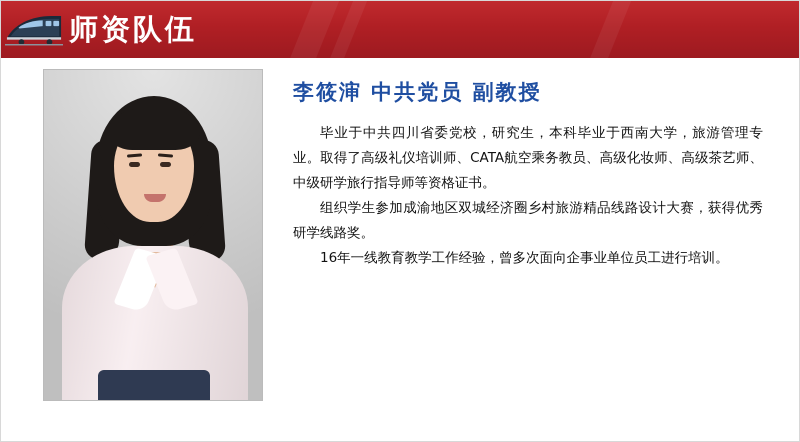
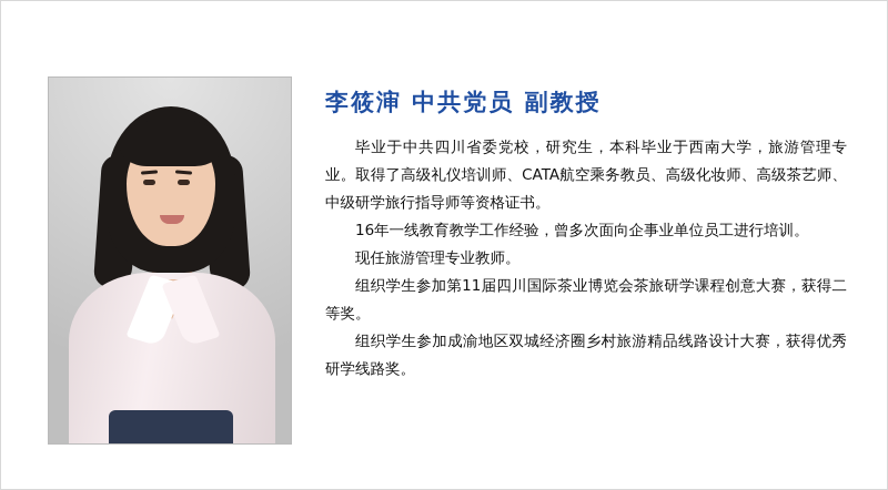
- 师资队伍
  李筱渖 中共党员 副教授
  毕业于中共四川省委党校，研究生，本科毕业于西南大学，旅游管理专业。取得了高级礼仪培训师、CATA航空乘务教员、高级化妆师、高级茶艺师、中级研学旅行指导师等资格证书。
- 组织学生参加成渝地区双城经济圈乡村旅游精品线路设计大赛，获得优秀研学线路奖。
+ 16年一线教育教学工作经验，曾多次面向企事业单位员工进行培训。
+ 现任旅游管理专业教师。
+ 组织学生参加第11届四川国际茶业博览会茶旅研学课程创意大赛，获得二等奖。
- 16年一线教育教学工作经验，曾多次面向企事业单位员工进行培训。
+ 组织学生参加成渝地区双城经济圈乡村旅游精品线路设计大赛，获得优秀研学线路奖。
